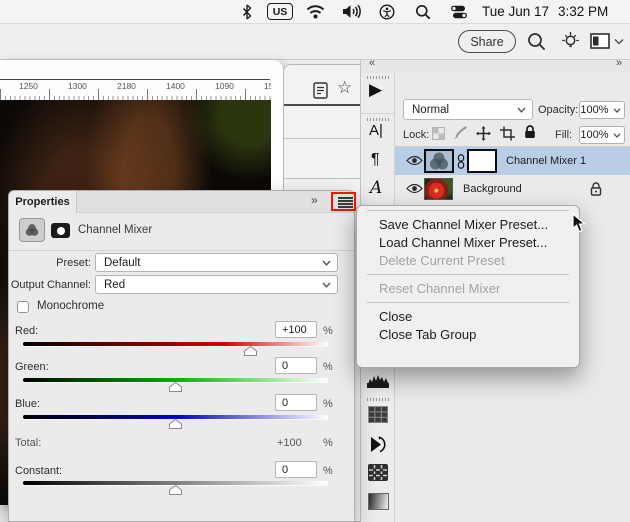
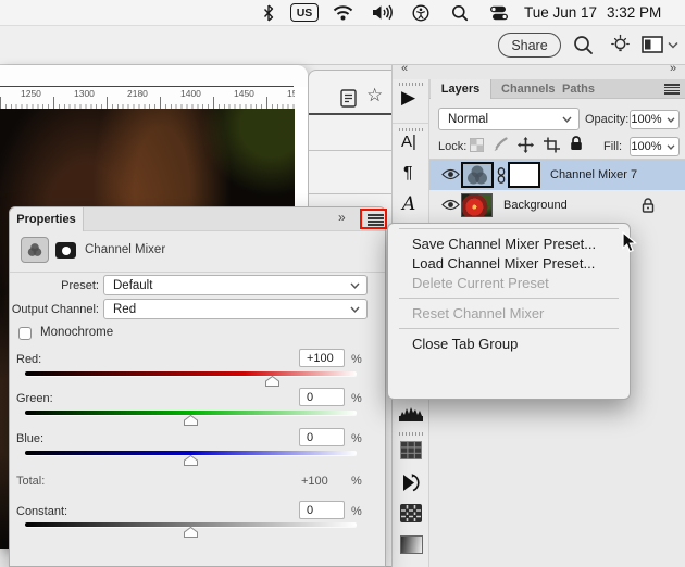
  US
  Tue Jun 17
  3:32 PM
  Share
  1250
  1300
  2180
  1400
- 1090
+ 1450
  ☆
  «
  »
  ▶
  A|
  ¶
  A
+ Layers
+ Channels
+ Paths
  Normal
  Opacity:
  100%
  Lock:
  Fill:
  100%
- Channel Mixer 1
+ Channel Mixer 7
  Background
  Properties
  »
  Channel Mixer
  Preset:
  Default
  Output Channel:
  Red
  Monochrome
  Red:
  +100
  %
  Green:
  0
  %
  Blue:
  0
  %
  Total:
  +100
  %
  Constant:
  0
  %
  Save Channel Mixer Preset...
  Load Channel Mixer Preset...
  Delete Current Preset
  Reset Channel Mixer
- Close
  Close Tab Group
